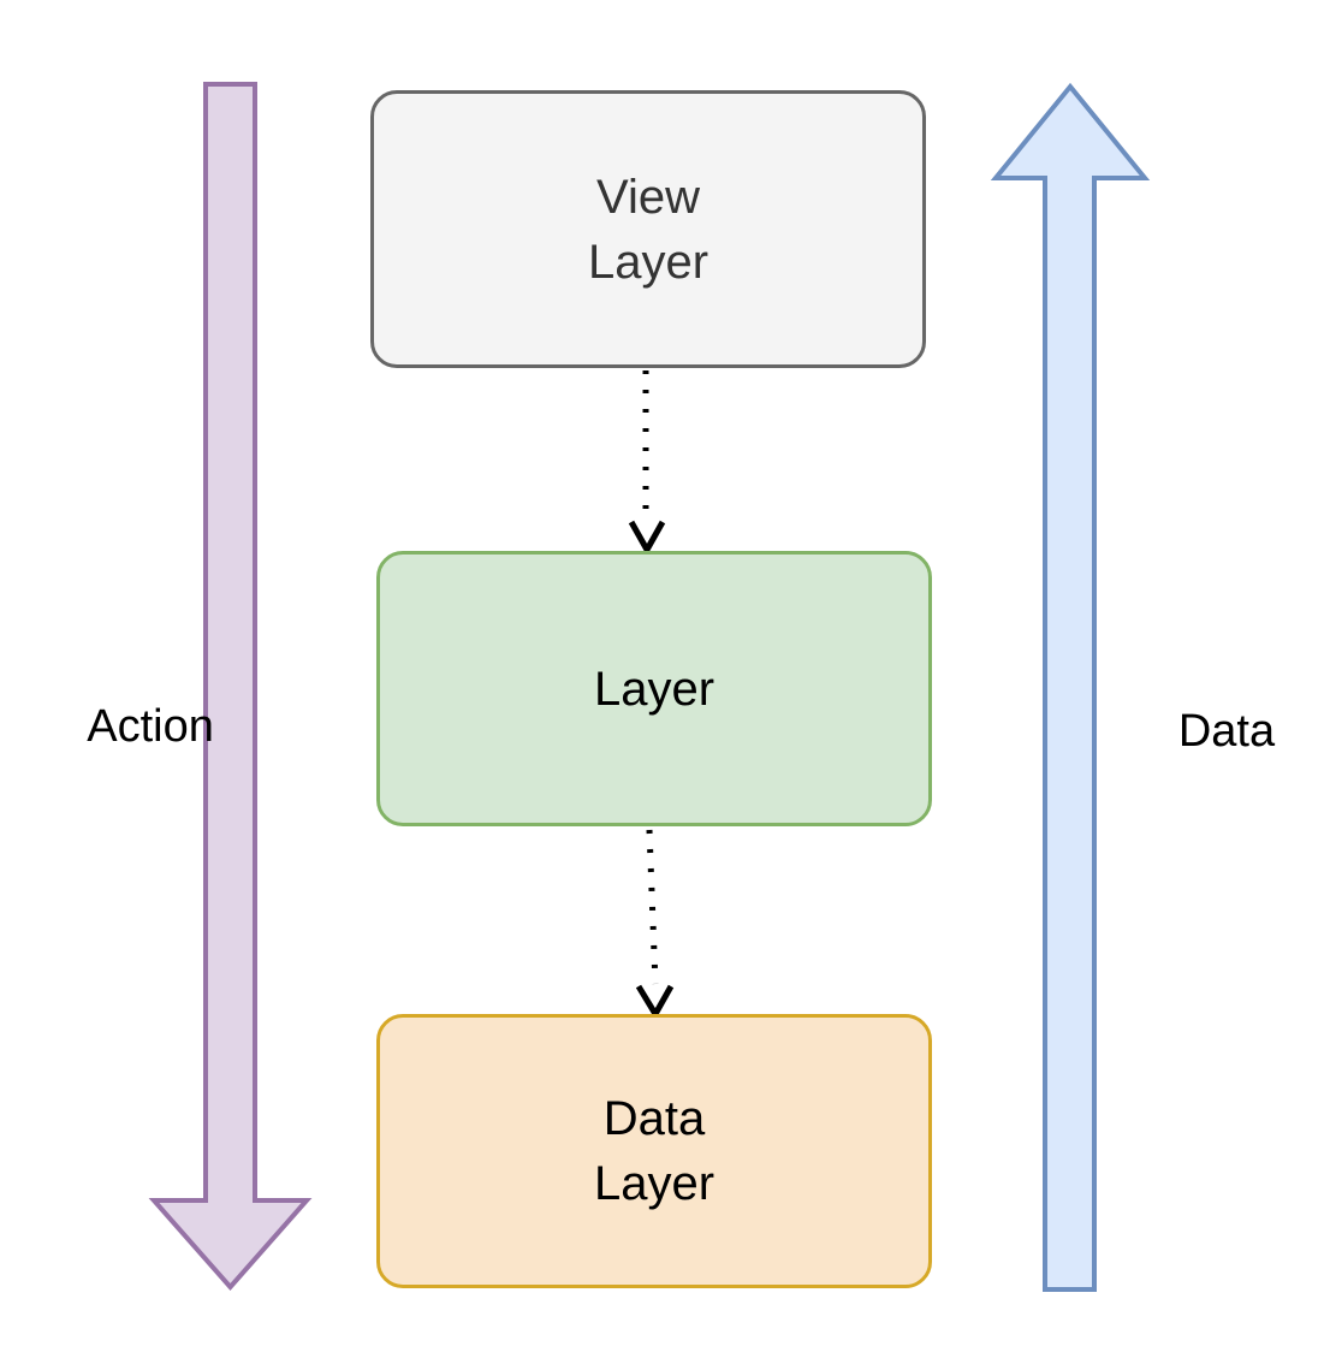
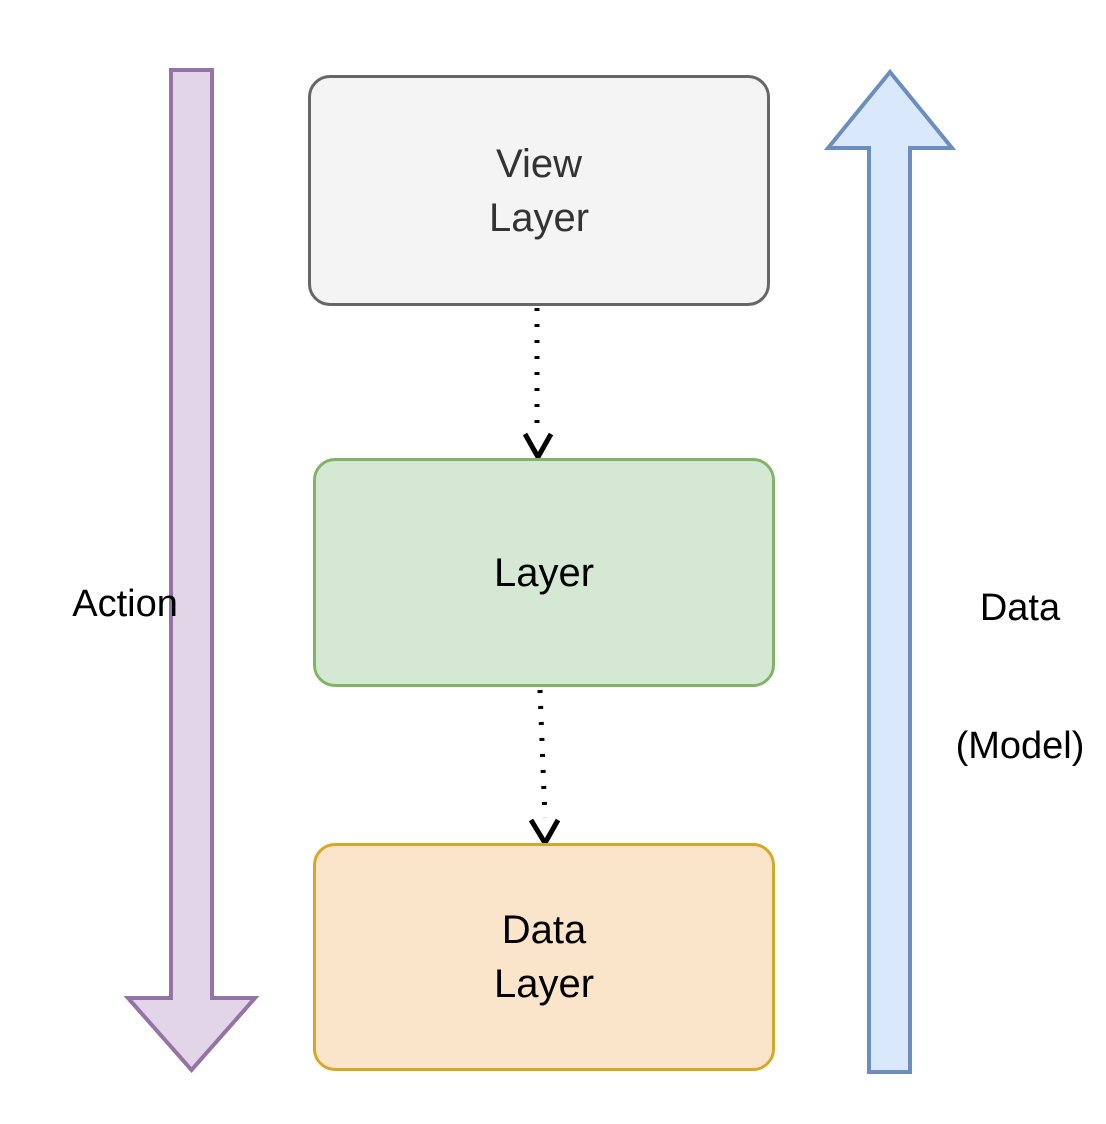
  View
  Layer
  Layer
  Data
  Layer
  Action
  Data
+ (Model)
